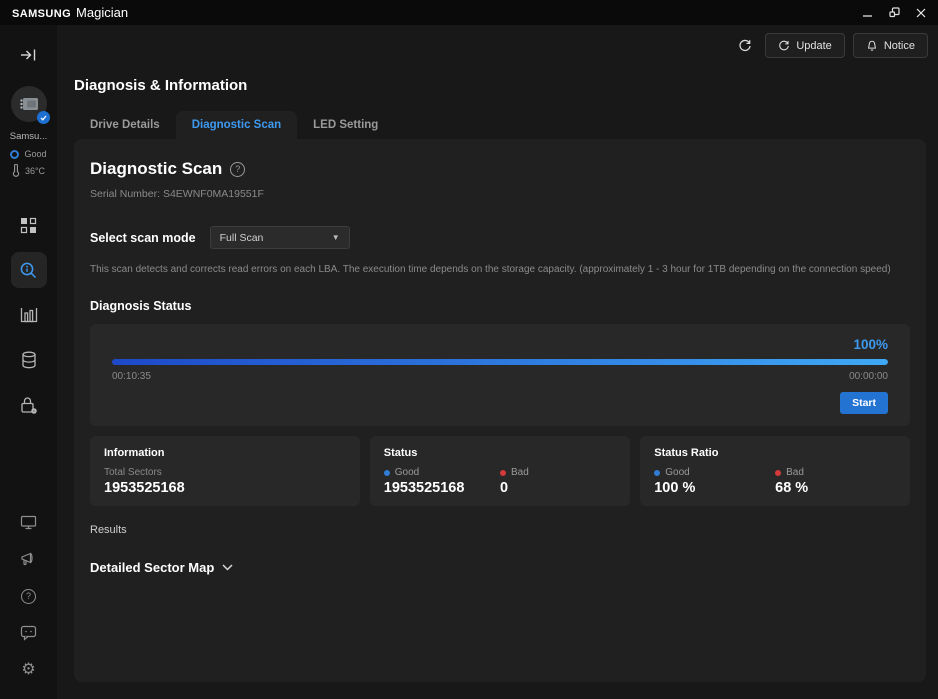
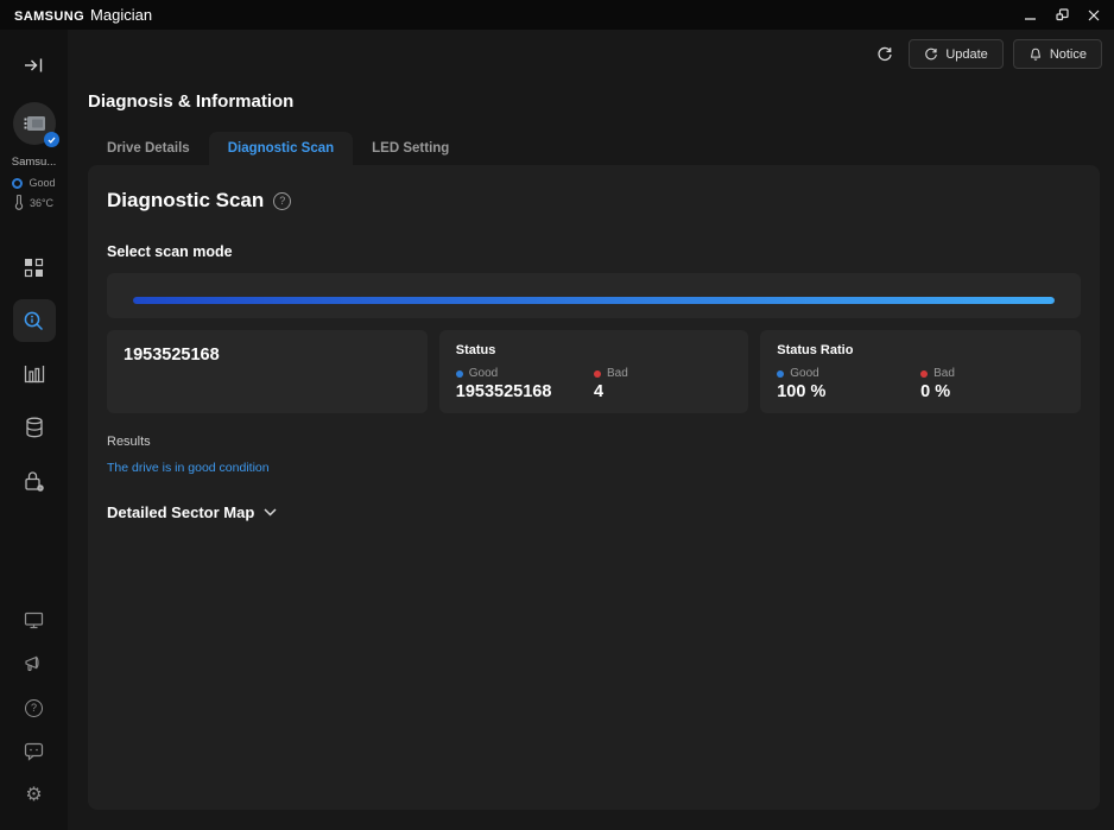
  SAMSUNG
  Magician
  Update
  Notice
  Samsu...
  Good
  36°C
  ?
  ⚙
  Diagnosis & Information
  Drive Details
  Diagnostic Scan
  LED Setting
  Diagnostic Scan
  ?
- Serial Number: S4EWNF0MA19551F
  Select scan mode
- Full Scan
- ▼
- This scan detects and corrects read errors on each LBA. The execution time depends on the storage capacity. (approximately 1 - 3 hour for 1TB depending on the connection speed)
- Diagnosis Status
- 100%
- 00:10:35
- 00:00:00
- Start
- Information
- Total Sectors
  1953525168
  Status
  Good
  1953525168
  Bad
- 0
+ 4
  Status Ratio
  Good
  100 %
  Bad
- 68 %
+ 0 %
  Results
+ The drive is in good condition
  Detailed Sector Map
